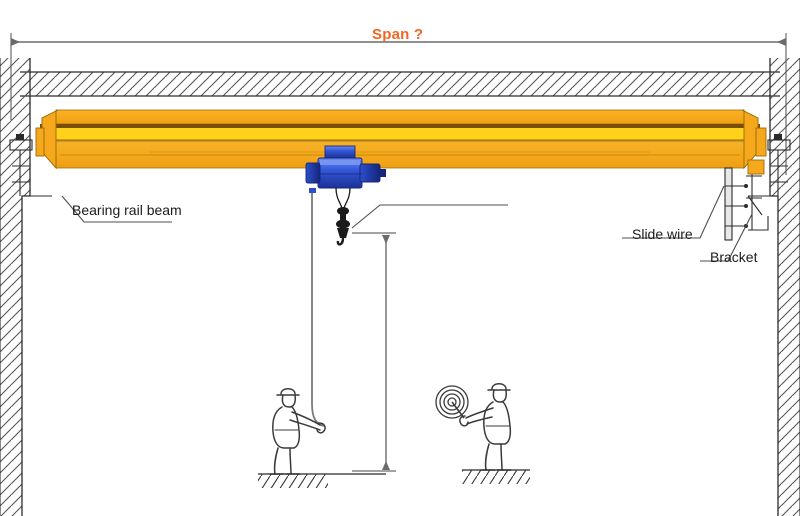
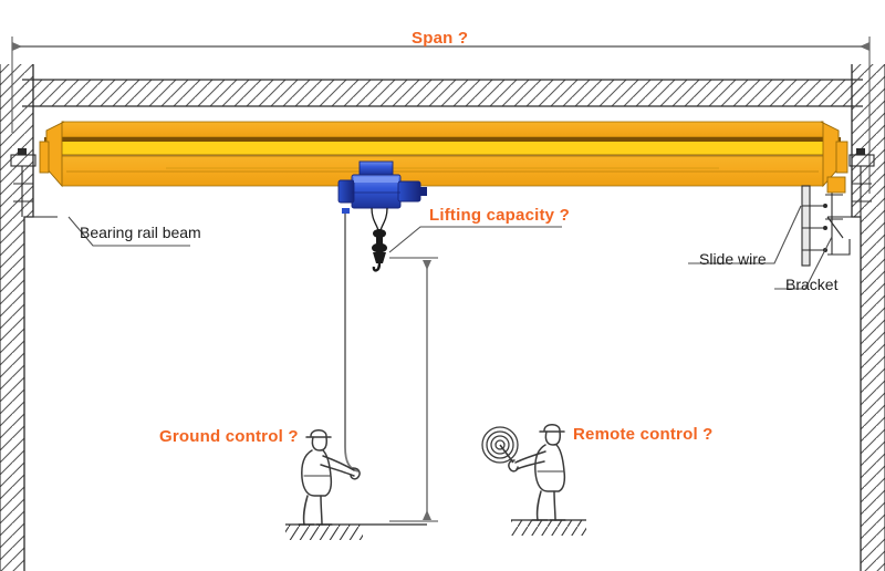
  Span ?
+ Lifting capacity ?
+ Ground control ?
+ Remote control ?
  Bearing rail beam
  Slide wire
  Bracket
